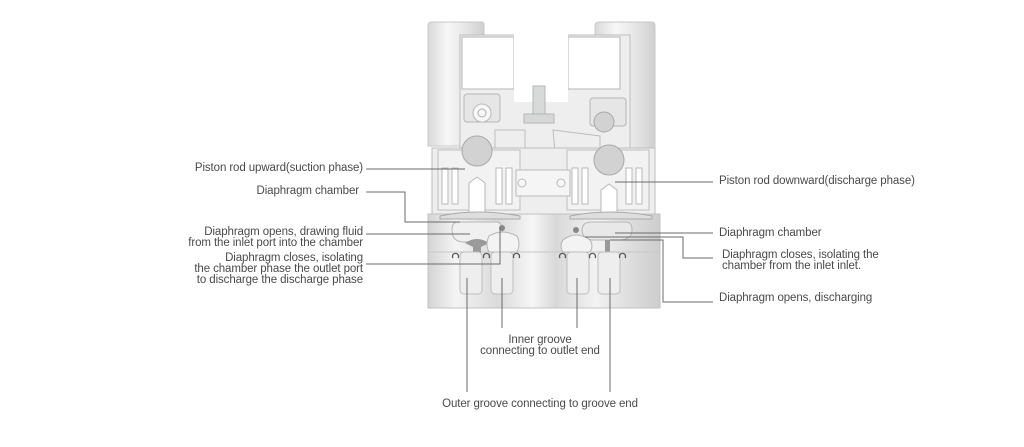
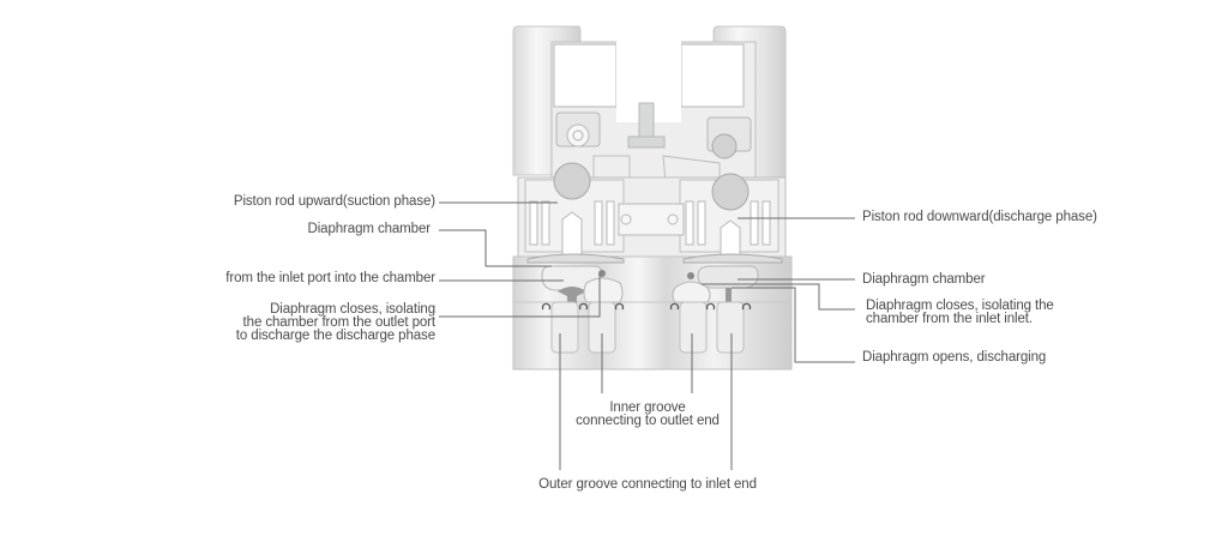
  Piston rod upward(suction phase)
  Diaphragm chamber
- Diaphragm opens, drawing fluid
  from the inlet port into the chamber
  Diaphragm closes, isolating
- the chamber phase the outlet port
+ the chamber from the outlet port
  to discharge the discharge phase
  Piston rod downward(discharge phase)
  Diaphragm chamber
  Diaphragm closes, isolating the
  chamber from the inlet inlet.
  Diaphragm opens, discharging
  Inner groove
  connecting to outlet end
- Outer groove connecting to groove end
+ Outer groove connecting to inlet end
